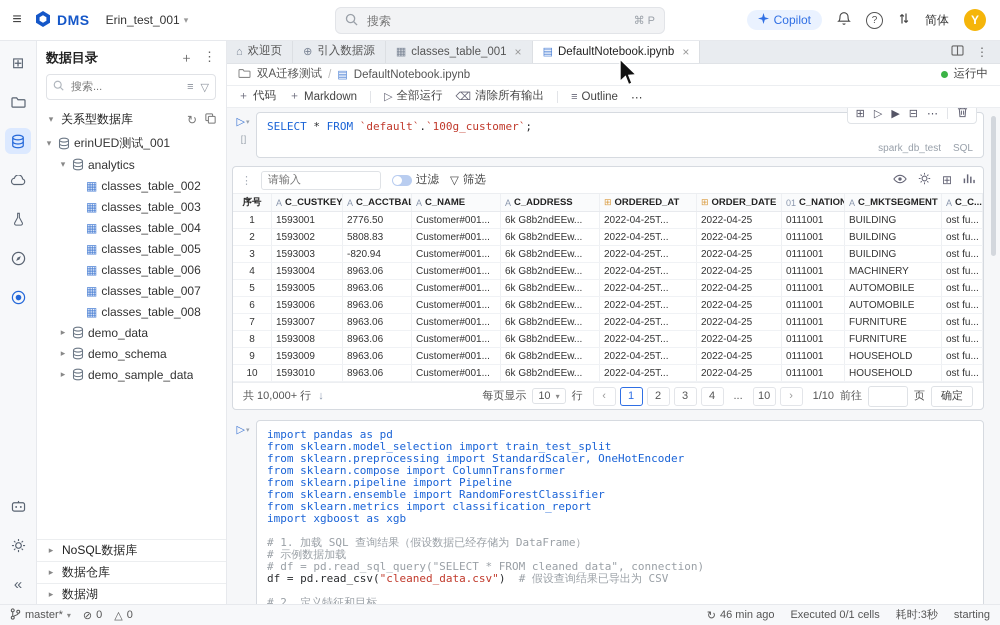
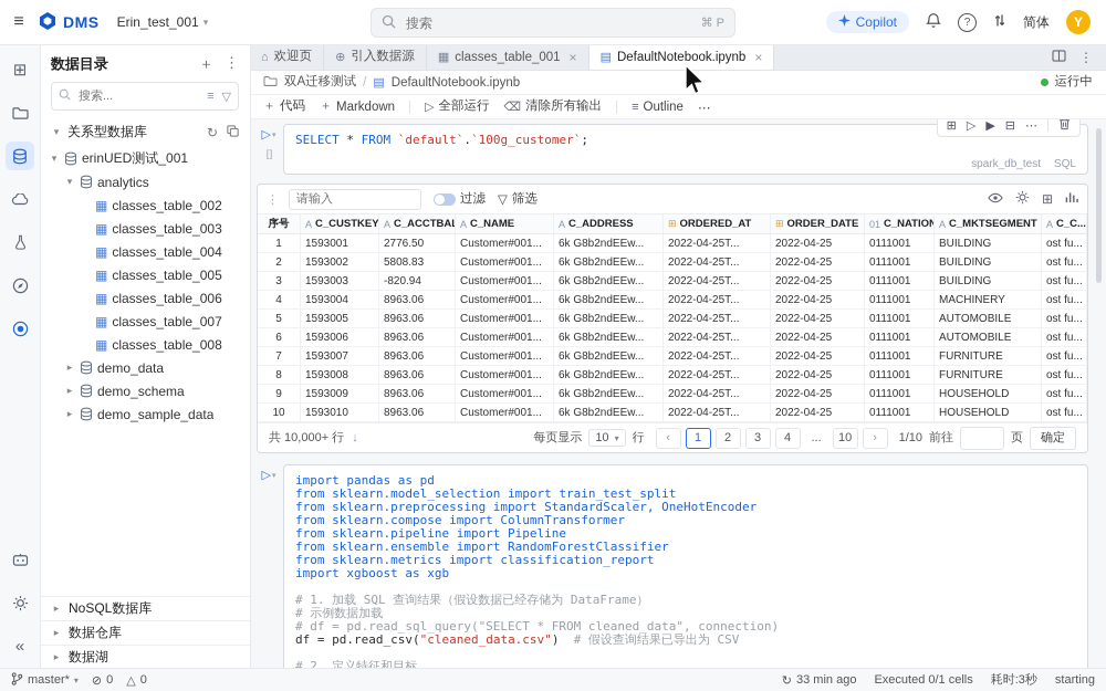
  ≡
  DMS
  Erin_test_001
  ▾
  搜索
  ⌘ P
  Copilot
  ?
  简体
  Y
  ⊞
  «
  数据目录
  ＋
  ⋮
  搜索...
  ≡
  ▽
  ▾
  关系型数据库
  ↻
  ▾
  erinUED测试_001
  ▾
  analytics
  ▦
  classes_table_002
  ▦
  classes_table_003
  ▦
  classes_table_004
  ▦
  classes_table_005
  ▦
  classes_table_006
  ▦
  classes_table_007
  ▦
  classes_table_008
  ▸
  demo_data
  ▸
  demo_schema
  ▸
  demo_sample_data
  ▸
  NoSQL数据库
  ▸
  数据仓库
  ▸
  数据湖
  ⌂
  欢迎页
  ⊕
  引入数据源
  ▦
  classes_table_001
  ×
  ▤
  DefaultNotebook.ipynb
  ×
  ⋮
  双A迁移测试
  /
  ▤
  DefaultNotebook.ipynb
  运行中
  ＋
  代码
  ＋
  Markdown
  ▷
  全部运行
  ⌫
  清除所有输出
  ≡
  Outline
  ⋯
  ▷
  [ ]
  ⊞
  ▷
  ▶
  ⊟
  ⋯
  SELECT * FROM `default`.`100g_customer`;
  spark_db_test
  SQL
  ⋮
  请输入
  过滤
  ▽
  筛选
  ⊞
  序号
  A
  C_CUSTKEY
  A
  C_ACCTBA
  A
  C_NAME
  A
  C_ADDRESS
  ⊞
  ORDERED_AT
  ⊞
  ORDER_DATE
  01
  C_NATION
  A
  C_MKTSEGMENT
  A
  C_C...
  1
  1593001
  2776.50
  Customer#001...
  6k G8b2ndEEw...
  2022-04-25T...
  2022-04-25
  0111001
  BUILDING
  ost fu...
  2
  1593002
  5808.83
  Customer#001...
  6k G8b2ndEEw...
  2022-04-25T...
  2022-04-25
  0111001
  BUILDING
  ost fu...
  3
  1593003
  -820.94
  Customer#001...
  6k G8b2ndEEw...
  2022-04-25T...
  2022-04-25
  0111001
  BUILDING
  ost fu...
  4
  1593004
  8963.06
  Customer#001...
  6k G8b2ndEEw...
  2022-04-25T...
  2022-04-25
  0111001
  MACHINERY
  ost fu...
  5
  1593005
  8963.06
  Customer#001...
  6k G8b2ndEEw...
  2022-04-25T...
  2022-04-25
  0111001
  AUTOMOBILE
  ost fu...
  6
  1593006
  8963.06
  Customer#001...
  6k G8b2ndEEw...
  2022-04-25T...
  2022-04-25
  0111001
  AUTOMOBILE
  ost fu...
  7
  1593007
  8963.06
  Customer#001...
  6k G8b2ndEEw...
  2022-04-25T...
  2022-04-25
  0111001
  FURNITURE
  ost fu...
  8
  1593008
  8963.06
  Customer#001...
  6k G8b2ndEEw...
  2022-04-25T...
  2022-04-25
  0111001
  FURNITURE
  ost fu...
  9
  1593009
  8963.06
  Customer#001...
  6k G8b2ndEEw...
  2022-04-25T...
  2022-04-25
  0111001
  HOUSEHOLD
  ost fu...
  10
  1593010
  8963.06
  Customer#001...
  6k G8b2ndEEw...
  2022-04-25T...
  2022-04-25
  0111001
  HOUSEHOLD
  ost fu...
  共 10,000+ 行
  ↓
  每页显示
  10
  ▾
  行
  ‹
  1
  2
  3
  4
  ...
  10
  ›
  1/10
  前往
  页
  确定
  ▷
  import pandas as pd
  from sklearn.model_selection import train_test_split
  from sklearn.preprocessing import StandardScaler, OneHotEncoder
  from sklearn.compose import ColumnTransformer
  from sklearn.pipeline import Pipeline
  from sklearn.ensemble import RandomForestClassifier
  from sklearn.metrics import classification_report
  import xgboost as xgb
  # 1. 加载 SQL 查询结果（假设数据已经存储为 DataFrame）
  # 示例数据加载
  # df = pd.read_sql_query("SELECT * FROM cleaned_data", connection)
  df = pd.read_csv("cleaned_data.csv") # 假设查询结果已导出为 CSV
  # 2. 定义特征和目标
  master*
  ▾
  ⊘
  0
  △
  0
  ↻
- 46 min ago
+ 33 min ago
  Executed 0/1 cells
  耗时:3秒
  starting
